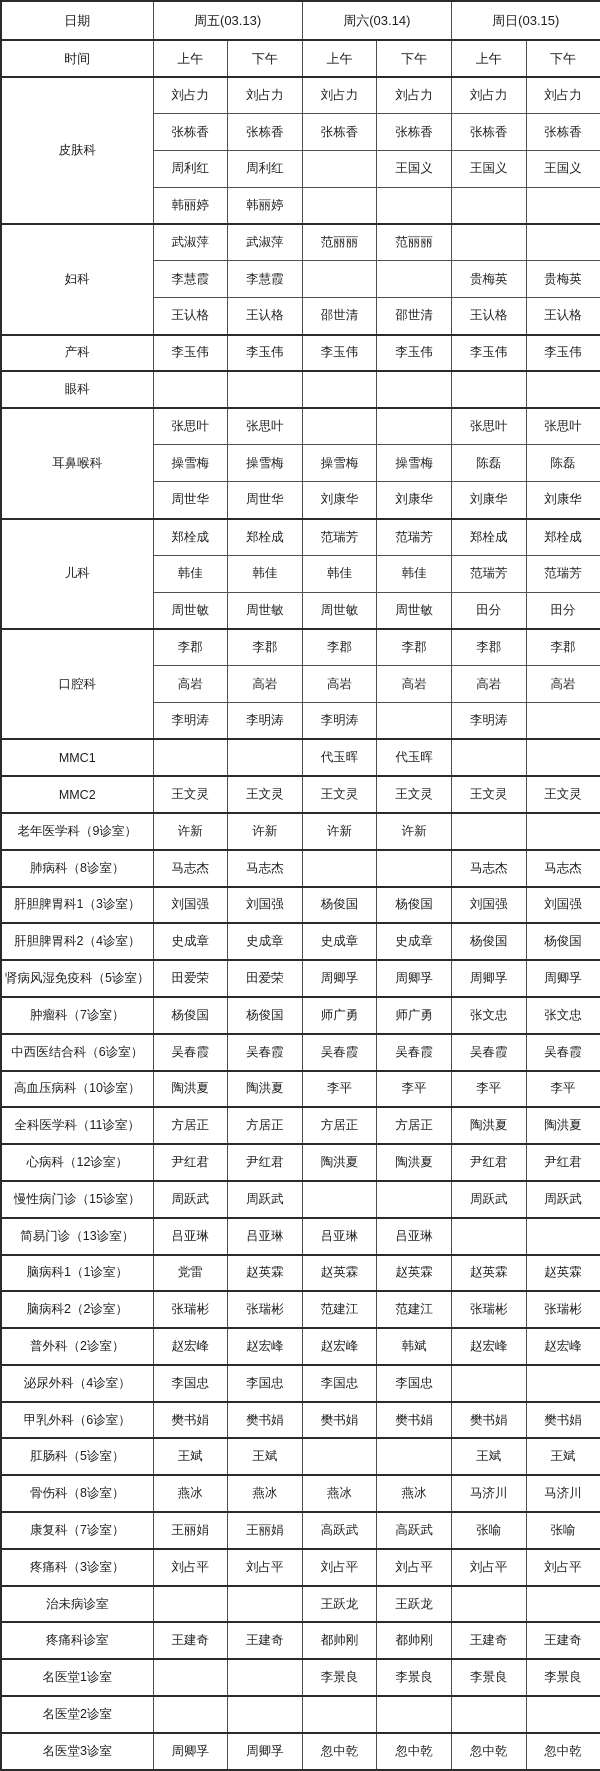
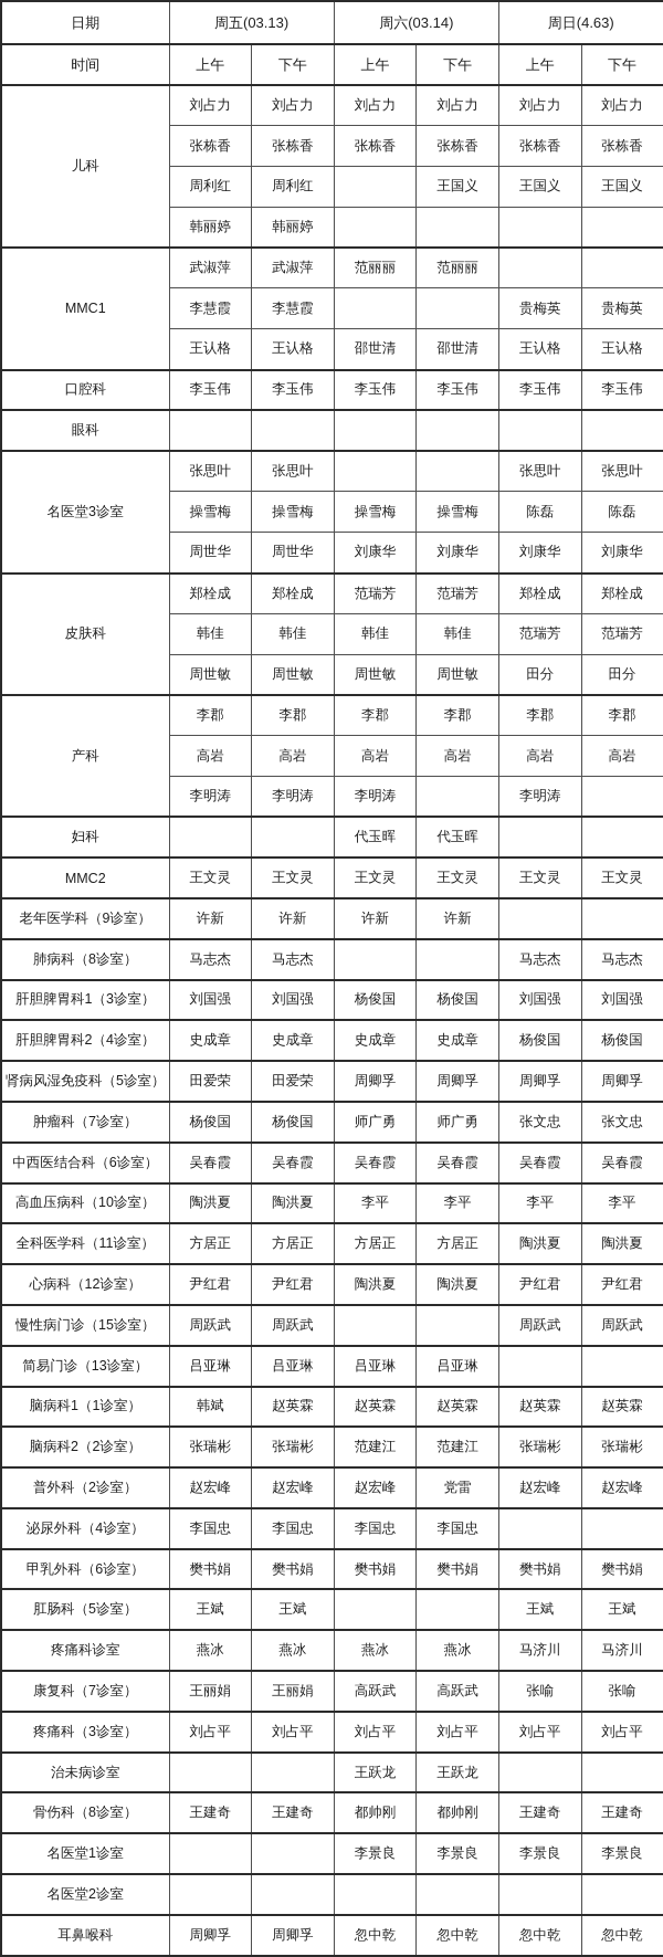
- 日期	周五(03.13)	周六(03.14)	周日(03.15)
+ 日期	周五(03.13)	周六(03.14)	周日(4.63)
  时间	上午	下午	上午	下午	上午	下午
- 皮肤科	刘占力	刘占力	刘占力	刘占力	刘占力	刘占力
+ 儿科	刘占力	刘占力	刘占力	刘占力	刘占力	刘占力
  张栋香	张栋香	张栋香	张栋香	张栋香	张栋香
  周利红	周利红		王国义	王国义	王国义
  韩丽婷	韩丽婷
- 妇科	武淑萍	武淑萍	范丽丽	范丽丽
+ MMC1	武淑萍	武淑萍	范丽丽	范丽丽
  李慧霞	李慧霞			贵梅英	贵梅英
  王认格	王认格	邵世清	邵世清	王认格	王认格
- 产科	李玉伟	李玉伟	李玉伟	李玉伟	李玉伟	李玉伟
+ 口腔科	李玉伟	李玉伟	李玉伟	李玉伟	李玉伟	李玉伟
  眼科
- 耳鼻喉科	张思叶	张思叶			张思叶	张思叶
+ 名医堂3诊室	张思叶	张思叶			张思叶	张思叶
  操雪梅	操雪梅	操雪梅	操雪梅	陈磊	陈磊
  周世华	周世华	刘康华	刘康华	刘康华	刘康华
- 儿科	郑栓成	郑栓成	范瑞芳	范瑞芳	郑栓成	郑栓成
+ 皮肤科	郑栓成	郑栓成	范瑞芳	范瑞芳	郑栓成	郑栓成
  韩佳	韩佳	韩佳	韩佳	范瑞芳	范瑞芳
  周世敏	周世敏	周世敏	周世敏	田分	田分
- 口腔科	李郡	李郡	李郡	李郡	李郡	李郡
+ 产科	李郡	李郡	李郡	李郡	李郡	李郡
  高岩	高岩	高岩	高岩	高岩	高岩
  李明涛	李明涛	李明涛		李明涛
- MMC1			代玉晖	代玉晖
+ 妇科			代玉晖	代玉晖
  MMC2	王文灵	王文灵	王文灵	王文灵	王文灵	王文灵
  老年医学科（9诊室）	许新	许新	许新	许新
  肺病科（8诊室）	马志杰	马志杰			马志杰	马志杰
  肝胆脾胃科1（3诊室）	刘国强	刘国强	杨俊国	杨俊国	刘国强	刘国强
  肝胆脾胃科2（4诊室）	史成章	史成章	史成章	史成章	杨俊国	杨俊国
  肾病风湿免疫科（5诊室）	田爱荣	田爱荣	周卿孚	周卿孚	周卿孚	周卿孚
  肿瘤科（7诊室）	杨俊国	杨俊国	师广勇	师广勇	张文忠	张文忠
  中西医结合科（6诊室）	吴春霞	吴春霞	吴春霞	吴春霞	吴春霞	吴春霞
  高血压病科（10诊室）	陶洪夏	陶洪夏	李平	李平	李平	李平
  全科医学科（11诊室）	方居正	方居正	方居正	方居正	陶洪夏	陶洪夏
  心病科（12诊室）	尹红君	尹红君	陶洪夏	陶洪夏	尹红君	尹红君
  慢性病门诊（15诊室）	周跃武	周跃武			周跃武	周跃武
  简易门诊（13诊室）	吕亚琳	吕亚琳	吕亚琳	吕亚琳
- 脑病科1（1诊室）	党雷	赵英霖	赵英霖	赵英霖	赵英霖	赵英霖
+ 脑病科1（1诊室）	韩斌	赵英霖	赵英霖	赵英霖	赵英霖	赵英霖
  脑病科2（2诊室）	张瑞彬	张瑞彬	范建江	范建江	张瑞彬	张瑞彬
- 普外科（2诊室）	赵宏峰	赵宏峰	赵宏峰	韩斌	赵宏峰	赵宏峰
+ 普外科（2诊室）	赵宏峰	赵宏峰	赵宏峰	党雷	赵宏峰	赵宏峰
  泌尿外科（4诊室）	李国忠	李国忠	李国忠	李国忠
  甲乳外科（6诊室）	樊书娟	樊书娟	樊书娟	樊书娟	樊书娟	樊书娟
  肛肠科（5诊室）	王斌	王斌			王斌	王斌
- 骨伤科（8诊室）	燕冰	燕冰	燕冰	燕冰	马济川	马济川
+ 疼痛科诊室	燕冰	燕冰	燕冰	燕冰	马济川	马济川
  康复科（7诊室）	王丽娟	王丽娟	高跃武	高跃武	张喻	张喻
  疼痛科（3诊室）	刘占平	刘占平	刘占平	刘占平	刘占平	刘占平
  治未病诊室			王跃龙	王跃龙
- 疼痛科诊室	王建奇	王建奇	都帅刚	都帅刚	王建奇	王建奇
+ 骨伤科（8诊室）	王建奇	王建奇	都帅刚	都帅刚	王建奇	王建奇
  名医堂1诊室			李景良	李景良	李景良	李景良
  名医堂2诊室
- 名医堂3诊室	周卿孚	周卿孚	忽中乾	忽中乾	忽中乾	忽中乾
+ 耳鼻喉科	周卿孚	周卿孚	忽中乾	忽中乾	忽中乾	忽中乾
